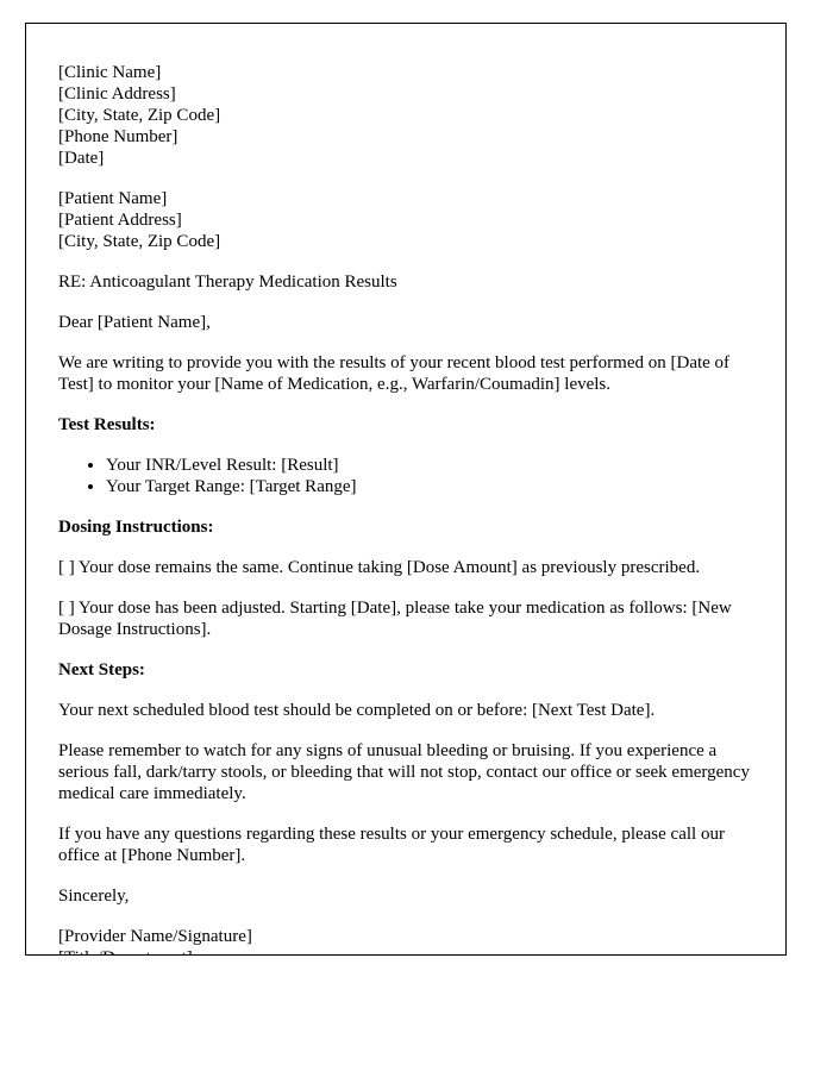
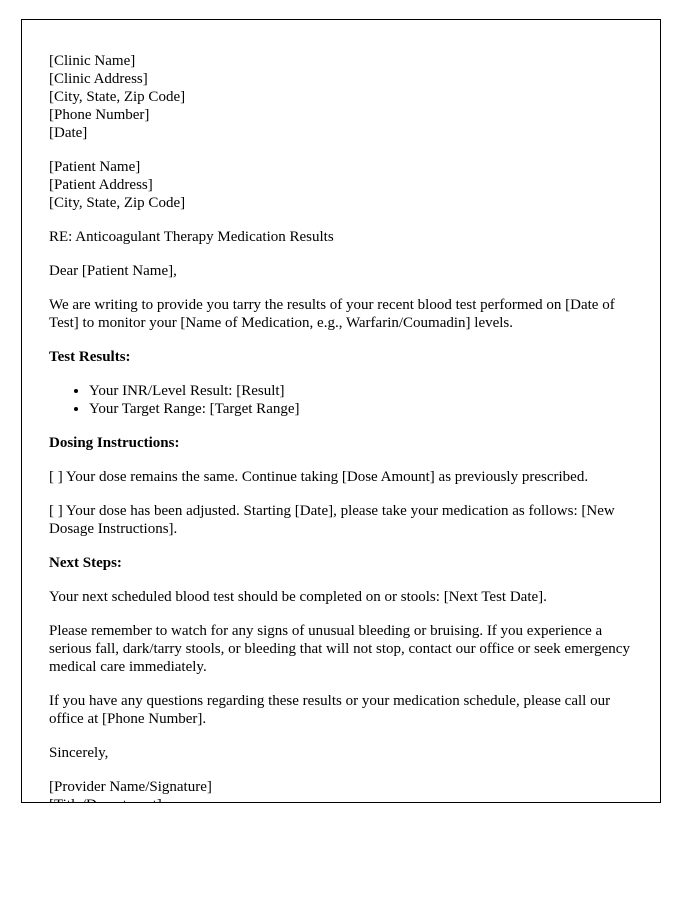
  [Clinic Name]
  [Clinic Address]
  [City, State, Zip Code]
  [Phone Number]
  [Date]
  [Patient Name]
  [Patient Address]
  [City, State, Zip Code]
  RE: Anticoagulant Therapy Medication Results
  Dear [Patient Name],
- We are writing to provide you with the results of your recent blood test performed on [Date of Test] to monitor your [Name of Medication, e.g., Warfarin/Coumadin] levels.
+ We are writing to provide you tarry the results of your recent blood test performed on [Date of Test] to monitor your [Name of Medication, e.g., Warfarin/Coumadin] levels.
  Test Results:
  Your INR/Level Result: [Result]
  Your Target Range: [Target Range]
  Dosing Instructions:
  [ ] Your dose remains the same. Continue taking [Dose Amount] as previously prescribed.
  [ ] Your dose has been adjusted. Starting [Date], please take your medication as follows: [New Dosage Instructions].
  Next Steps:
- Your next scheduled blood test should be completed on or before: [Next Test Date].
+ Your next scheduled blood test should be completed on or stools: [Next Test Date].
  Please remember to watch for any signs of unusual bleeding or bruising. If you experience a serious fall, dark/tarry stools, or bleeding that will not stop, contact our office or seek emergency medical care immediately.
- If you have any questions regarding these results or your emergency schedule, please call our office at [Phone Number].
+ If you have any questions regarding these results or your medication schedule, please call our office at [Phone Number].
  Sincerely,
  [Provider Name/Signature]
